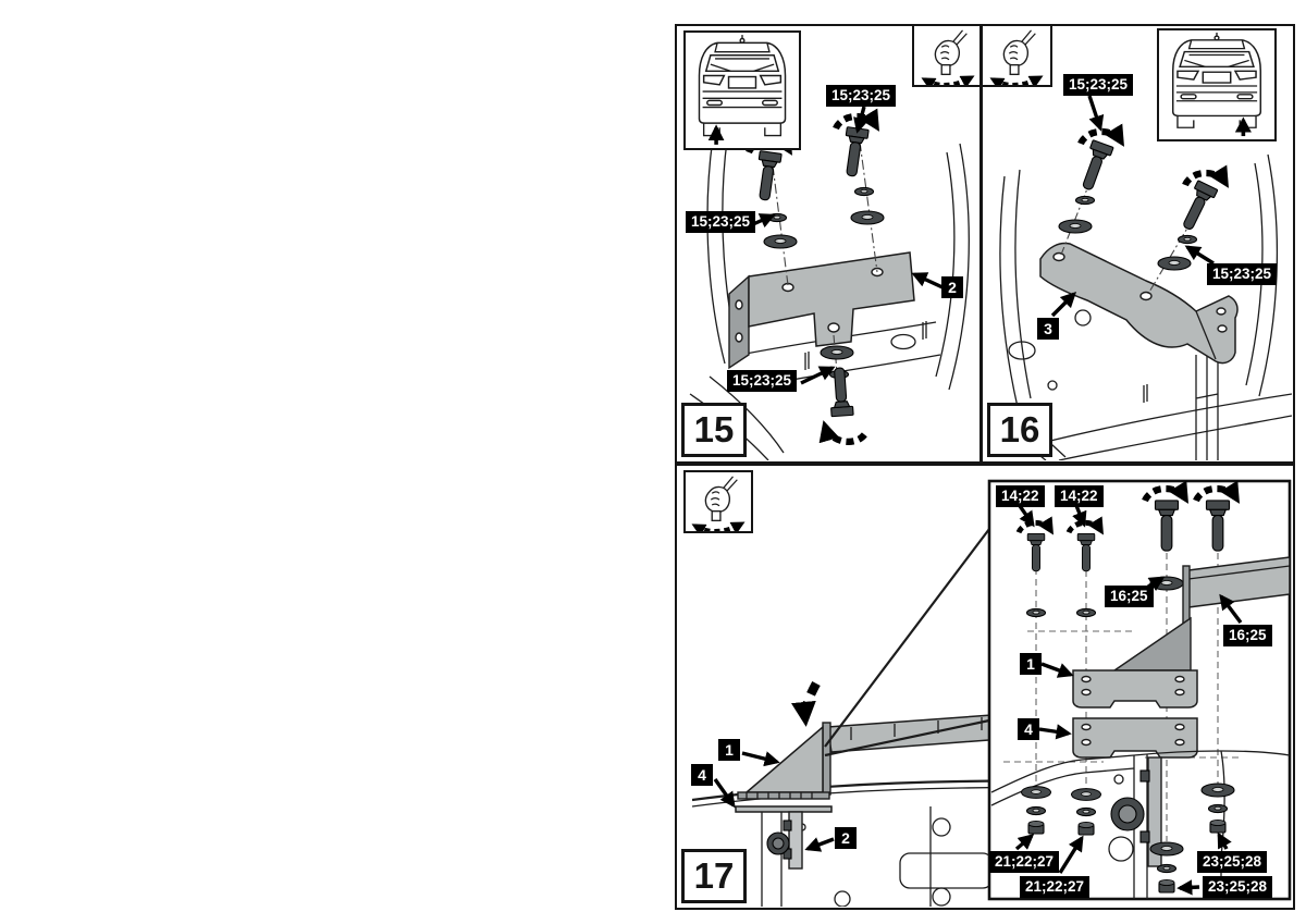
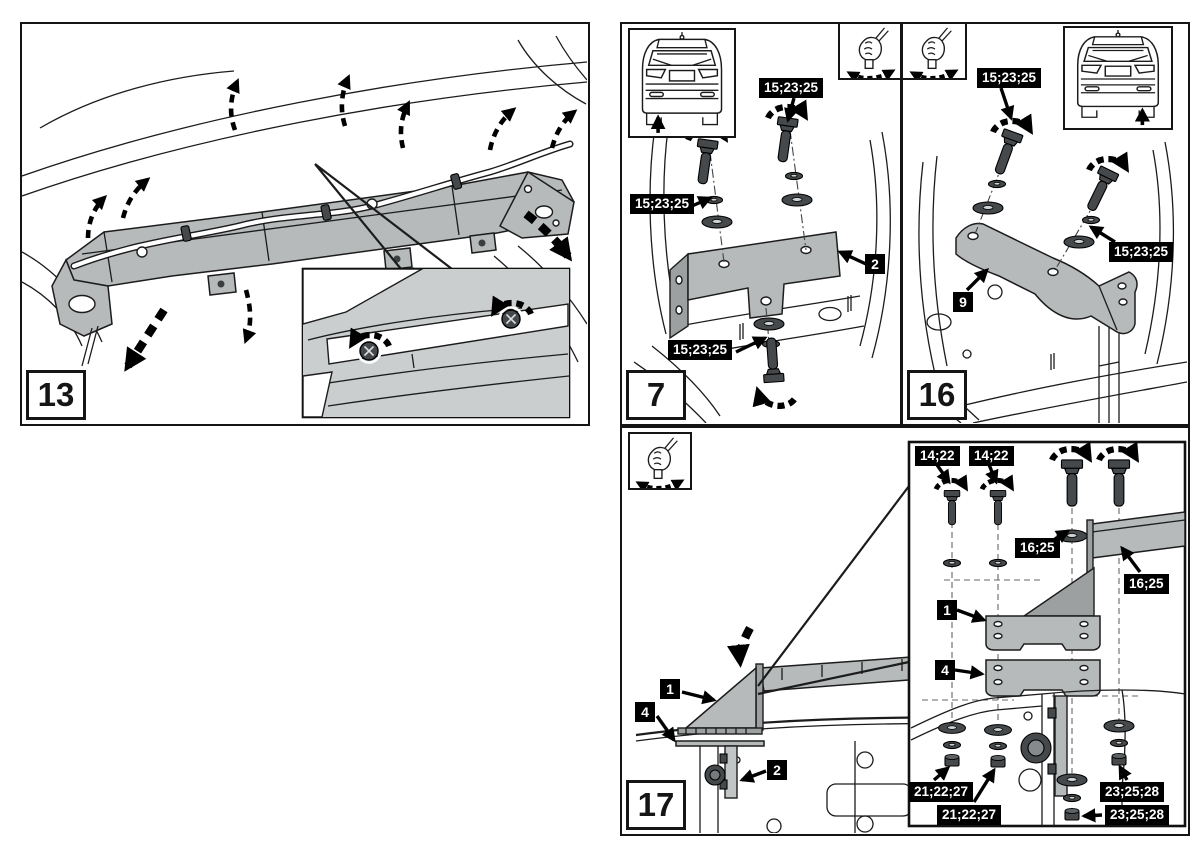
+ 13
  15;23;25
  15;23;25
  15;23;25
  2
- 15
+ 7
  15;23;25
  15;23;25
- 3
+ 9
  16
  1
  4
  2
  14;22
  14;22
  16;25
  16;25
  1
  4
  21;22;27
  21;22;27
  23;25;28
  23;25;28
  17
